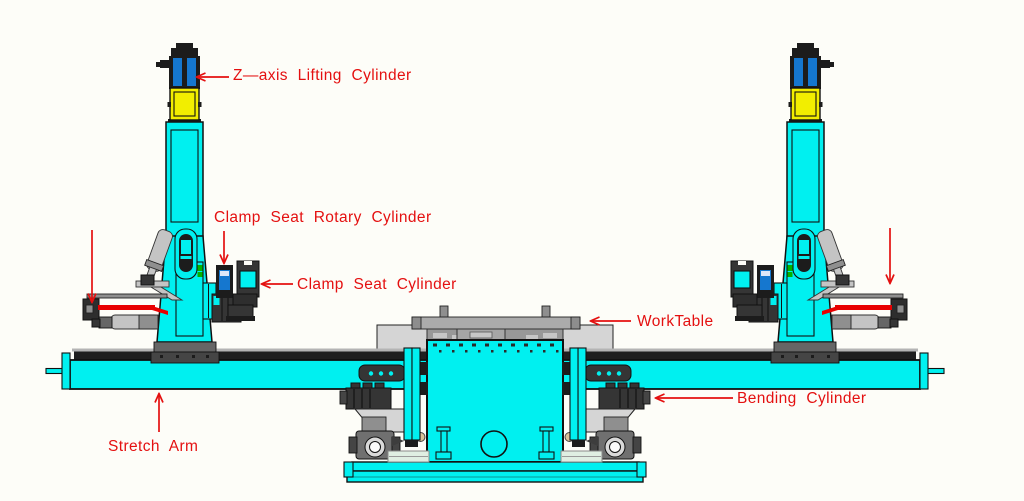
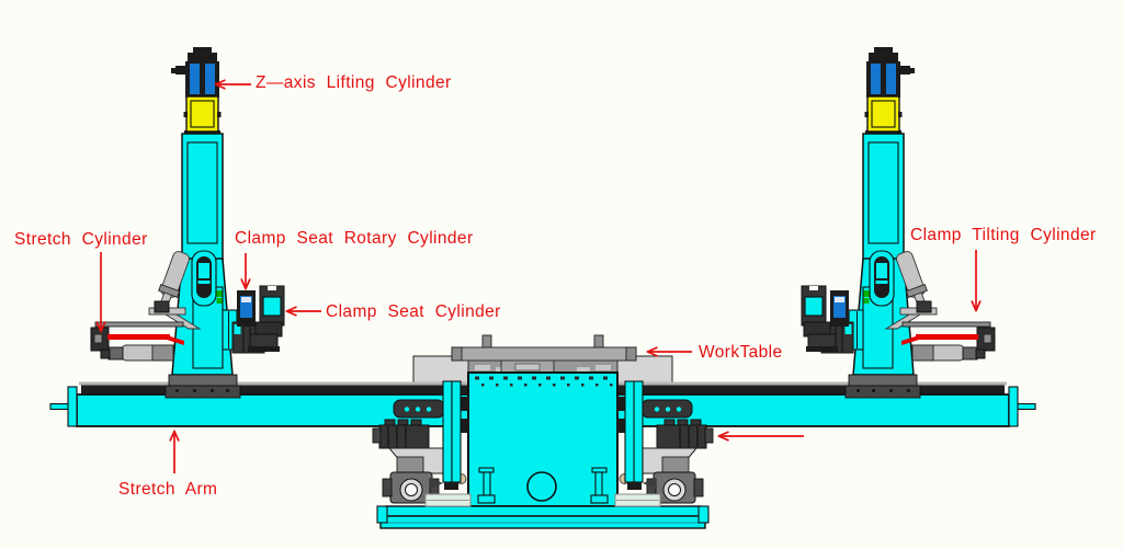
  Z—axis Lifting Cylinder
+ Stretch Cylinder
  Clamp Seat Rotary Cylinder
  Clamp Seat Cylinder
+ Clamp Tilting Cylinder
  WorkTable
- Bending Cylinder
  Stretch Arm
